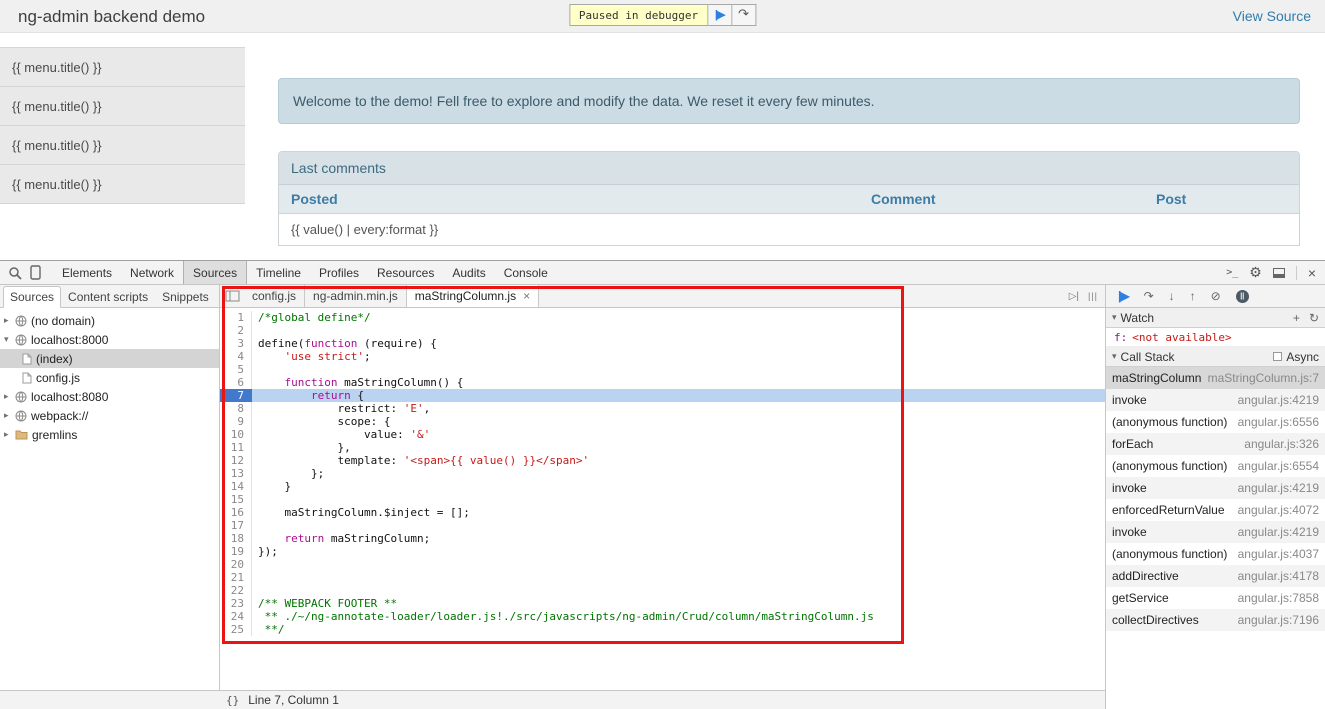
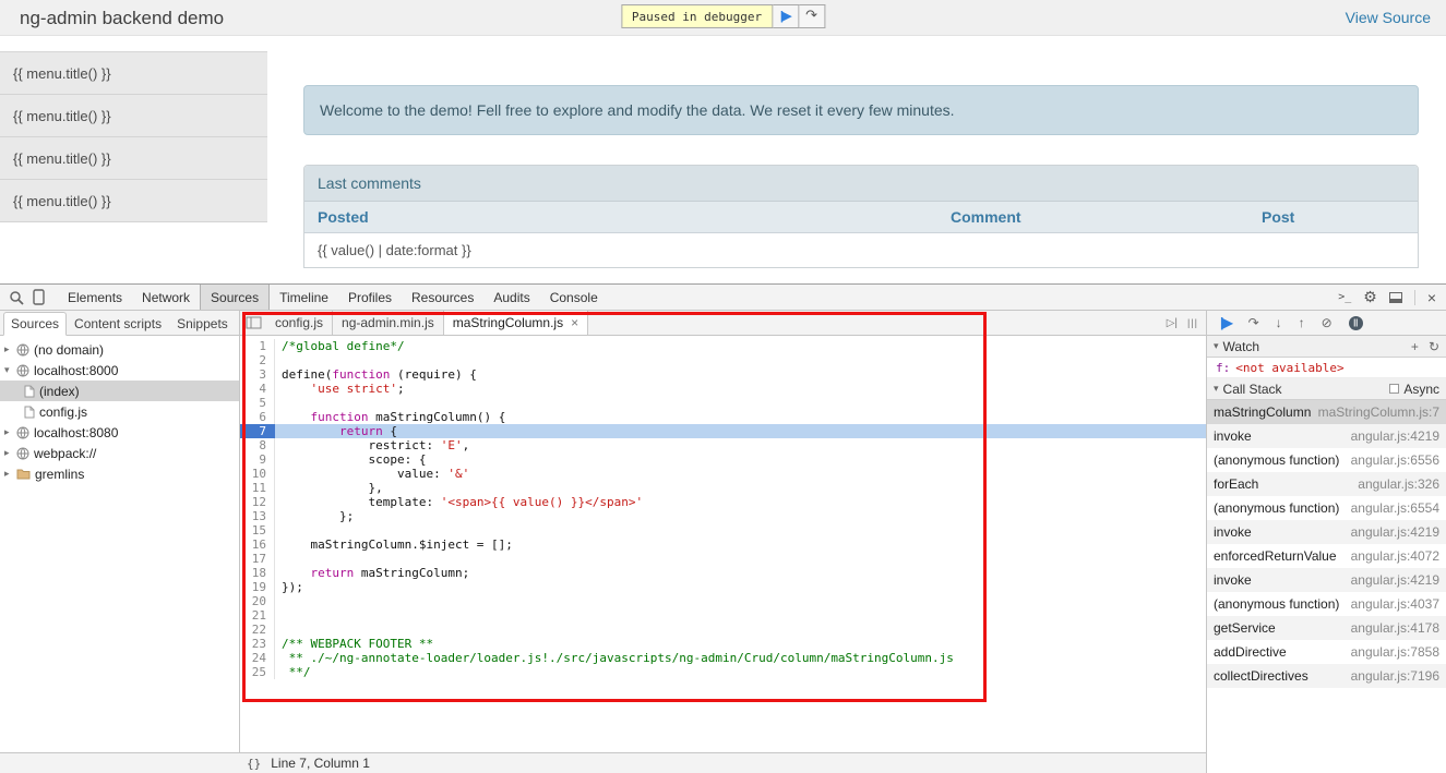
  ng-admin backend demo
  View Source
  Paused in debugger
  |▶
  ↷
  {{ menu.title() }}
  {{ menu.title() }}
  {{ menu.title() }}
  {{ menu.title() }}
  Welcome to the demo! Fell free to explore and modify the data. We reset it every few minutes.
  Last comments
  Posted
  Comment
  Post
- {{ value() | every:format }}
+ {{ value() | date:format }}
  Elements
  Network
  Sources
  Timeline
  Profiles
  Resources
  Audits
  Console
  >_
  ⚙
  ×
  Sources
  Content scripts
  Snippets
  ▸
  (no domain)
  ▾
  localhost:8000
  (index)
  config.js
  ▸
  localhost:8080
  ▸
  webpack://
  ▸
  gremlins
  config.js
  ng-admin.min.js
  maStringColumn.js
  ×
  ▷|
  |||
  1
  /*global define*/
  2
  3
  define(function (require) {
  4
  'use strict';
  5
  6
  function maStringColumn() {
  7
  return {
  8
  restrict: 'E',
  9
  scope: {
  10
  value: '&'
  11
  },
  12
  template: '<span>{{ value() }}</span>'
  13
  };
- 14
- }
  15
  16
  maStringColumn.$inject = [];
  17
  18
  return maStringColumn;
  19
  });
  20
  21
  22
  23
  /** WEBPACK FOOTER **
  24
  ** ./~/ng-annotate-loader/loader.js!./src/javascripts/ng-admin/Crud/column/maStringColumn.js
  25
  **/
  |▶
  ↷
  ↓
  ↑
  ⊘
  ▾
  Watch
  +
  ↻
  f:
  <not available>
  ▾
  Call Stack
  Async
  maStringColumn.js:7
  maStringColumn
  angular.js:4219
  invoke
  angular.js:6556
  (anonymous function)
  angular.js:326
  forEach
  angular.js:6554
  (anonymous function)
  angular.js:4219
  invoke
  angular.js:4072
  enforcedReturnValue
  angular.js:4219
  invoke
  angular.js:4037
  (anonymous function)
  angular.js:4178
- addDirective
+ getService
  angular.js:7858
- getService
+ addDirective
  angular.js:7196
  collectDirectives
  {}
  Line 7, Column 1
